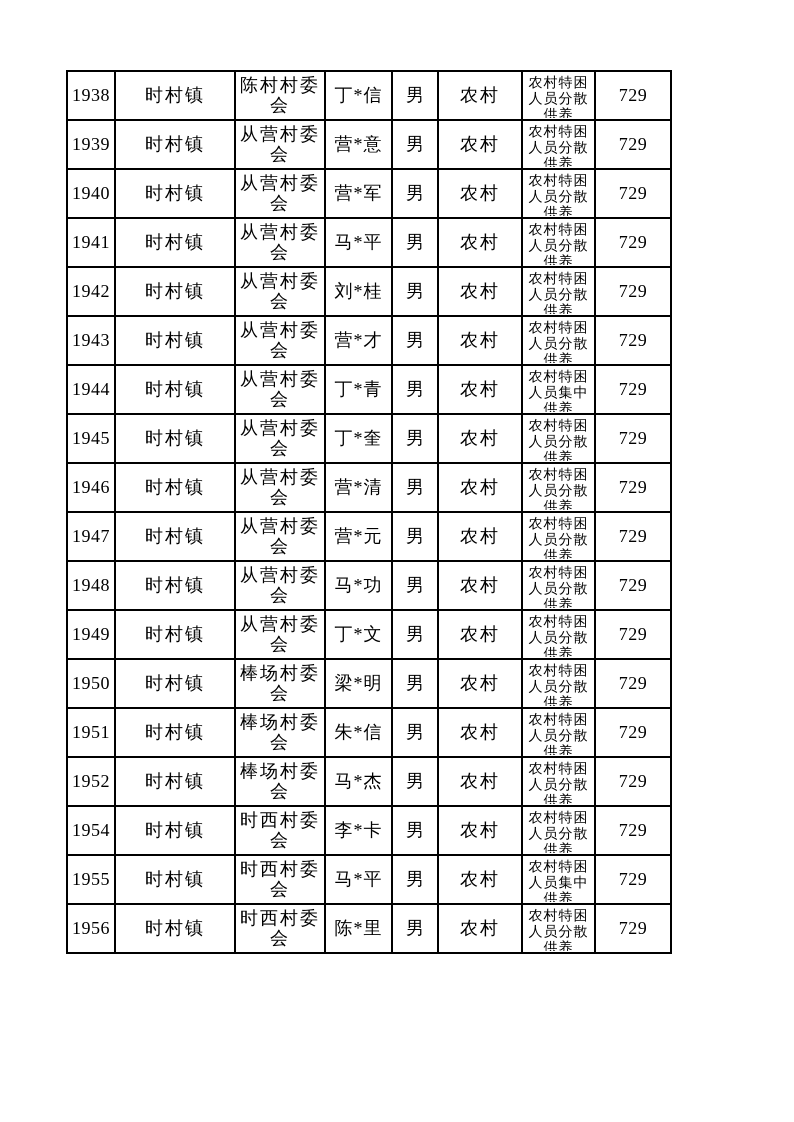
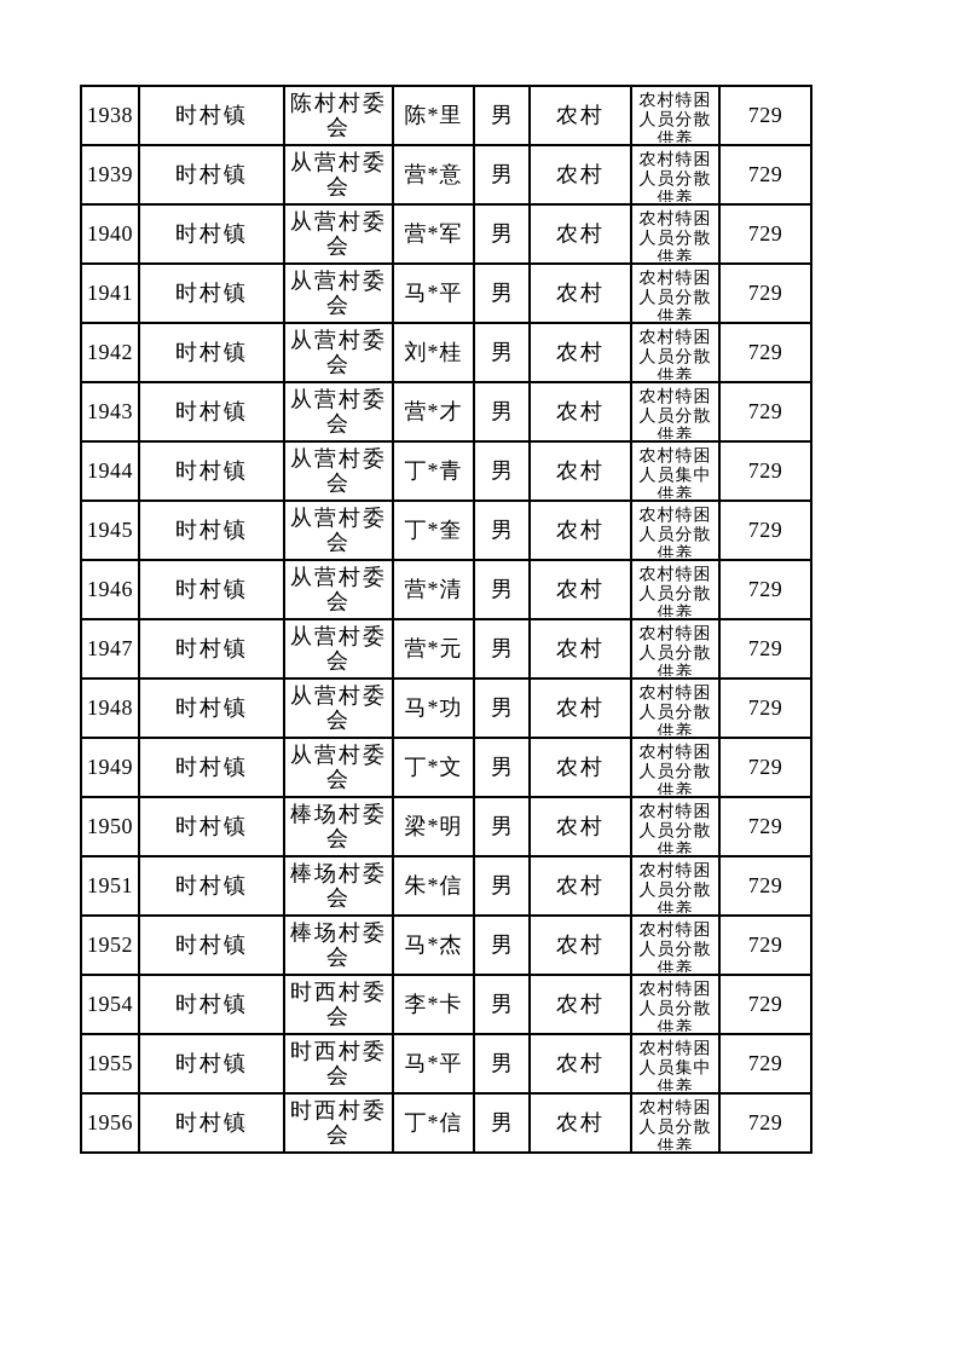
- 1938	时村镇	陈村村委会	丁*信	男	农村	农村特困人员分散供养	729
+ 1938	时村镇	陈村村委会	陈*里	男	农村	农村特困人员分散供养	729
  1939	时村镇	从营村委会	营*意	男	农村	农村特困人员分散供养	729
  1940	时村镇	从营村委会	营*军	男	农村	农村特困人员分散供养	729
  1941	时村镇	从营村委会	马*平	男	农村	农村特困人员分散供养	729
  1942	时村镇	从营村委会	刘*桂	男	农村	农村特困人员分散供养	729
  1943	时村镇	从营村委会	营*才	男	农村	农村特困人员分散供养	729
  1944	时村镇	从营村委会	丁*青	男	农村	农村特困人员集中供养	729
  1945	时村镇	从营村委会	丁*奎	男	农村	农村特困人员分散供养	729
  1946	时村镇	从营村委会	营*清	男	农村	农村特困人员分散供养	729
  1947	时村镇	从营村委会	营*元	男	农村	农村特困人员分散供养	729
  1948	时村镇	从营村委会	马*功	男	农村	农村特困人员分散供养	729
  1949	时村镇	从营村委会	丁*文	男	农村	农村特困人员分散供养	729
  1950	时村镇	棒场村委会	梁*明	男	农村	农村特困人员分散供养	729
  1951	时村镇	棒场村委会	朱*信	男	农村	农村特困人员分散供养	729
  1952	时村镇	棒场村委会	马*杰	男	农村	农村特困人员分散供养	729
  1954	时村镇	时西村委会	李*卡	男	农村	农村特困人员分散供养	729
  1955	时村镇	时西村委会	马*平	男	农村	农村特困人员集中供养	729
- 1956	时村镇	时西村委会	陈*里	男	农村	农村特困人员分散供养	729
+ 1956	时村镇	时西村委会	丁*信	男	农村	农村特困人员分散供养	729
